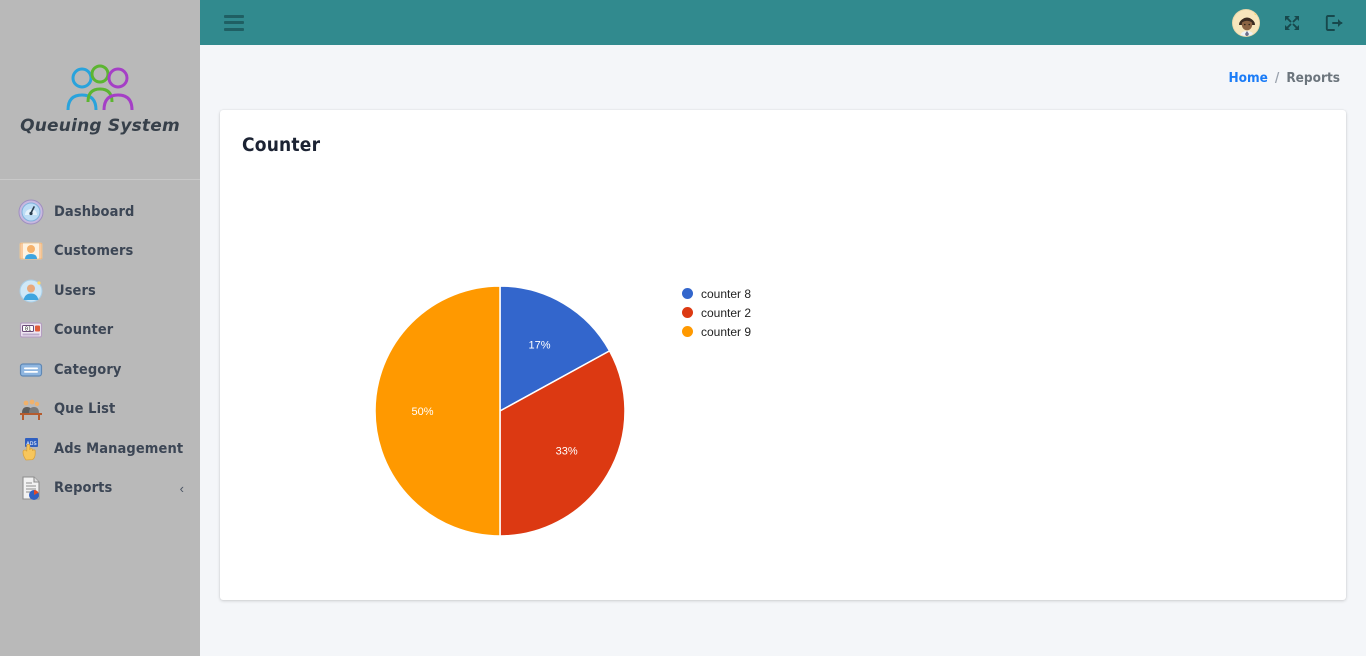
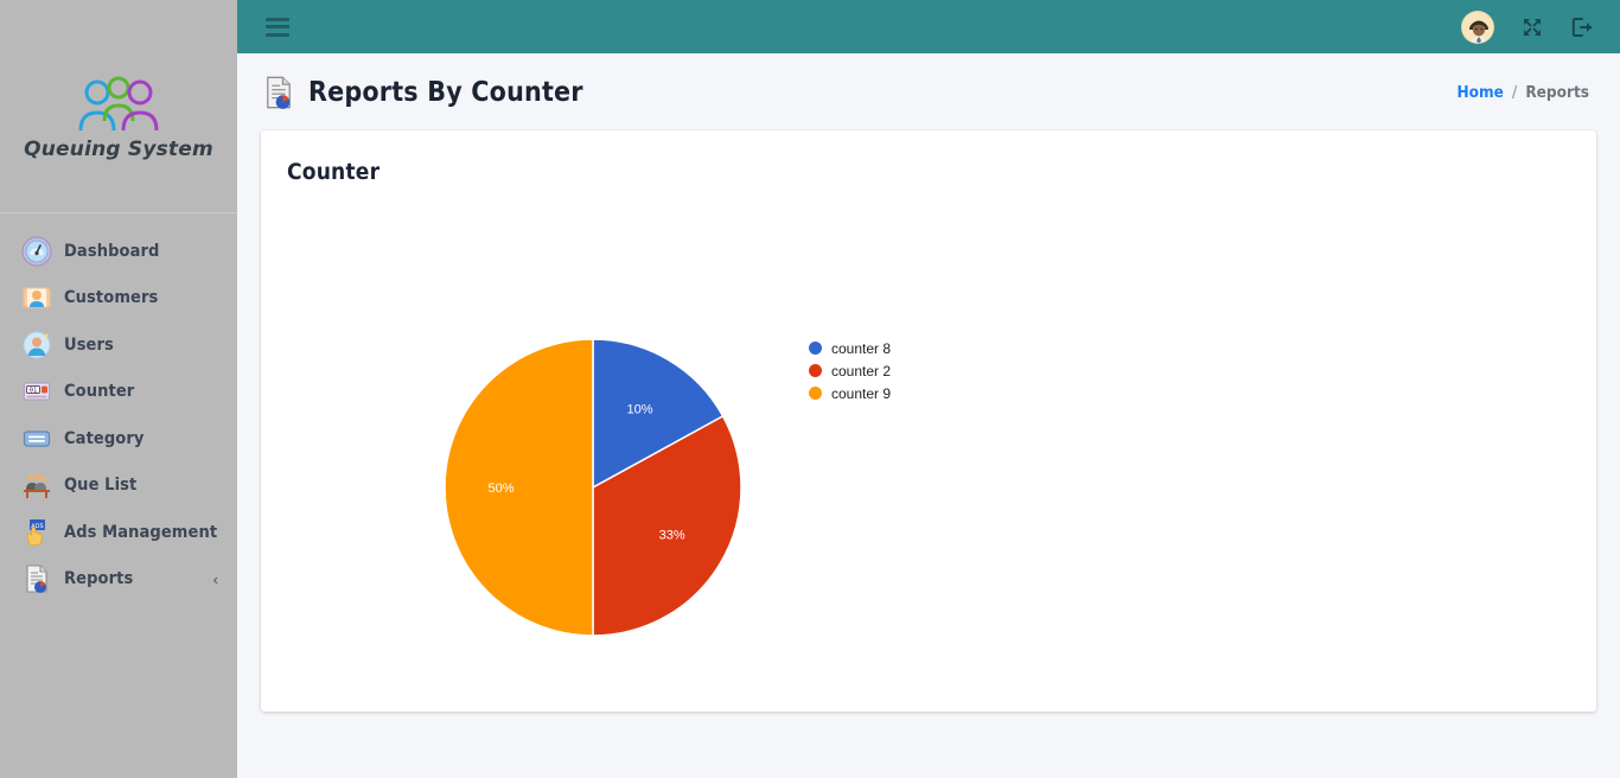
  Queuing System
  Dashboard
  Customers
  Users
  Counter
  Category
  Que List
  Ads Management
  Reports
  ‹
+ Reports By Counter
  Home
  /
  Reports
  Counter
- 17%
+ 10%
  33%
  50%
  counter 8
  counter 2
  counter 9
